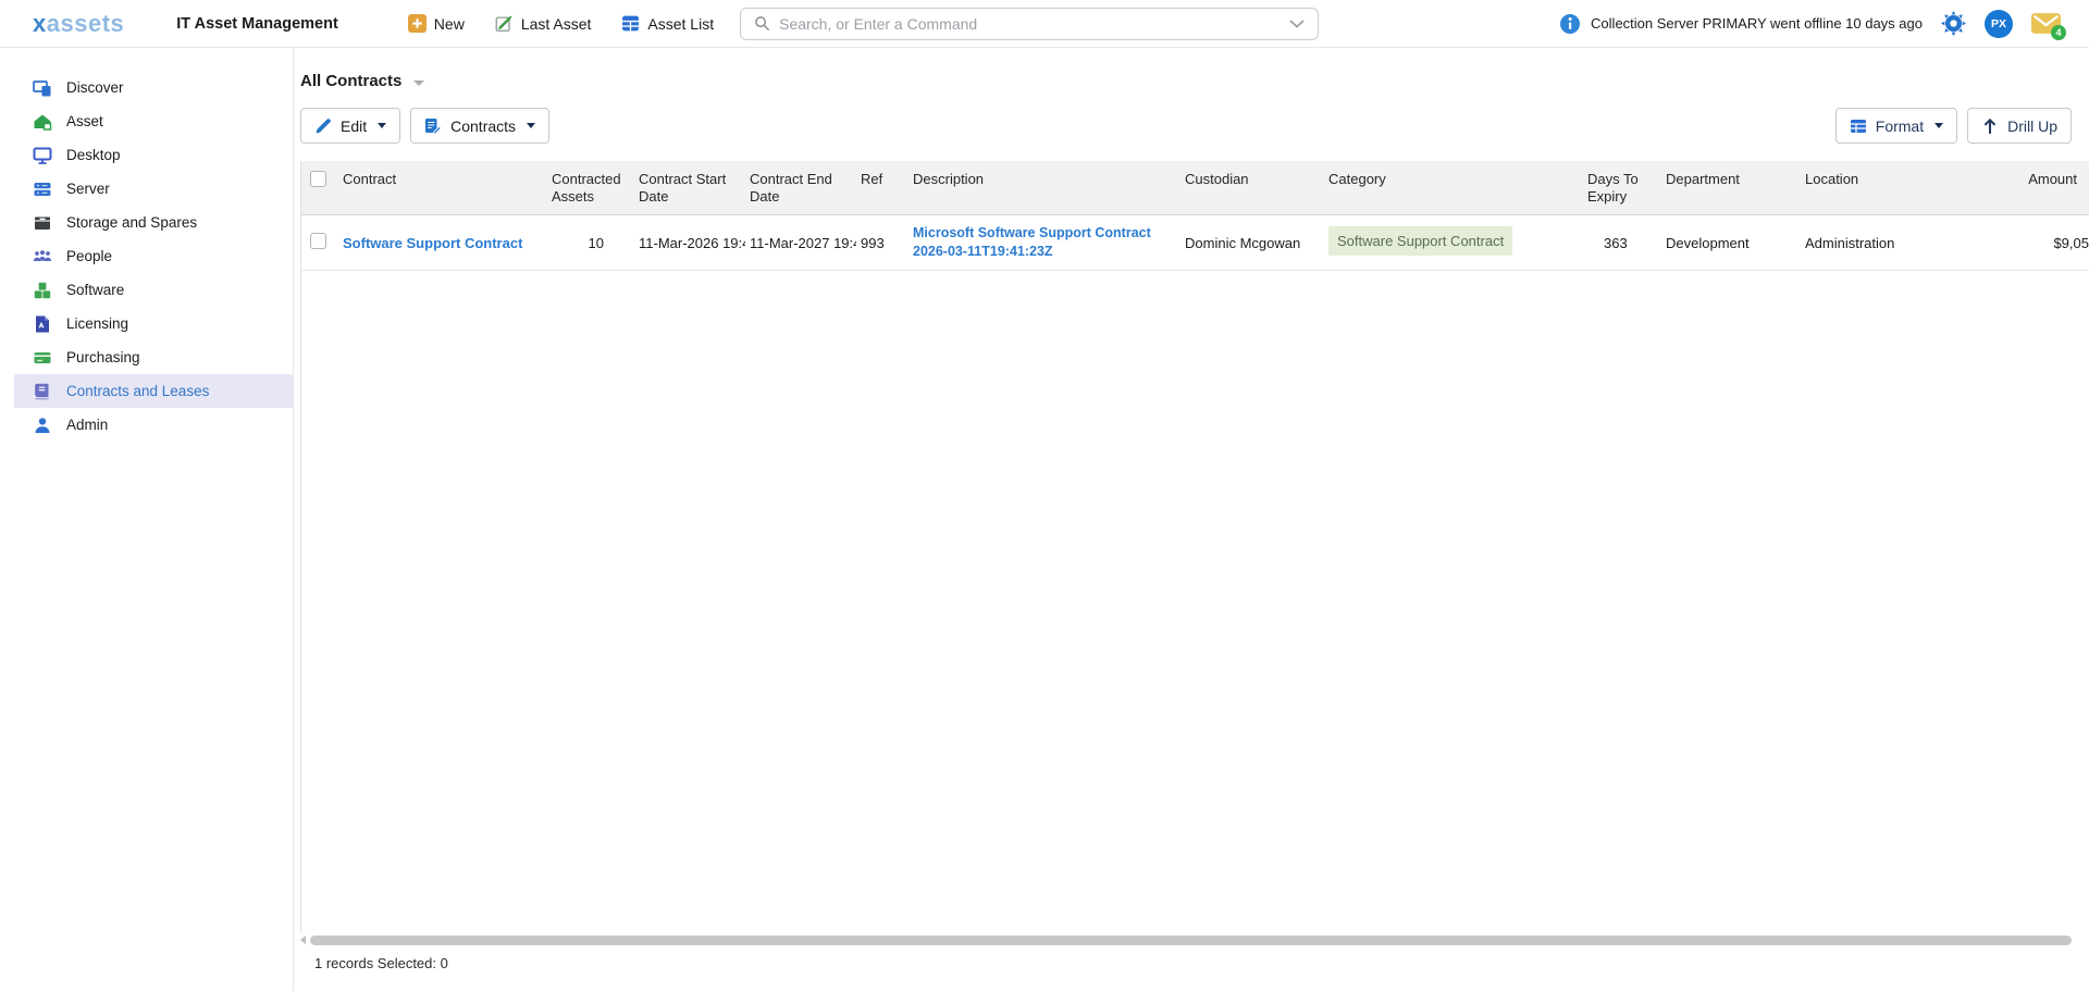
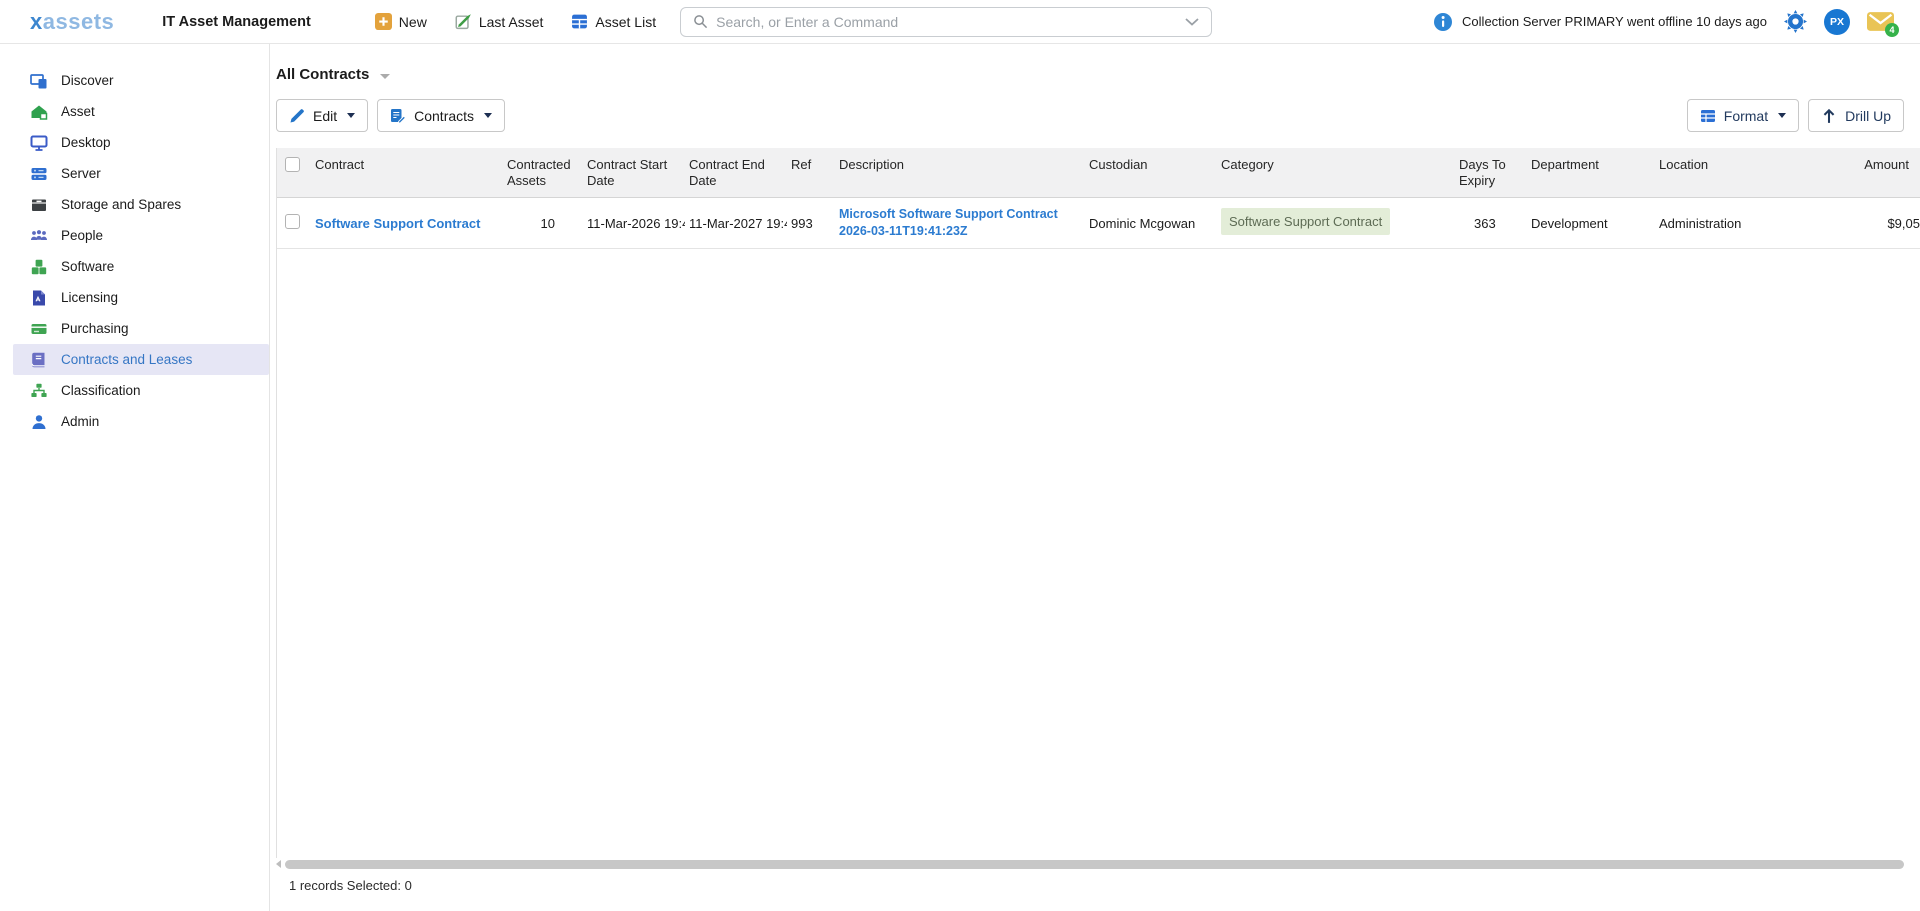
  x
  assets
  IT Asset Management
  New
  Last Asset
  Asset List
  Search, or Enter a Command
  Collection Server PRIMARY went offline 10 days ago
  PX
  4
  Discover
  Asset
  Desktop
  Server
  Storage and Spares
  People
  Software
  Licensing
  Purchasing
  Contracts and Leases
+ Classification
  Admin
  All Contracts
  Edit
  Contracts
  Format
  Drill Up
  	Contract	Contracted Assets	Contract Start Date	Contract End Date	Ref	Description	Custodian	Category	Days To Expiry	Department	Location	Amount
  	Software Support Contract	10	11-Mar-2026 19:	11-Mar-2027 19:	993	Microsoft Software Support Contract 2026-03-11T19:41:23Z	Dominic Mcgowan	Software Support Contract	363	Development	Administration	$9,05
  1 records Selected: 0
